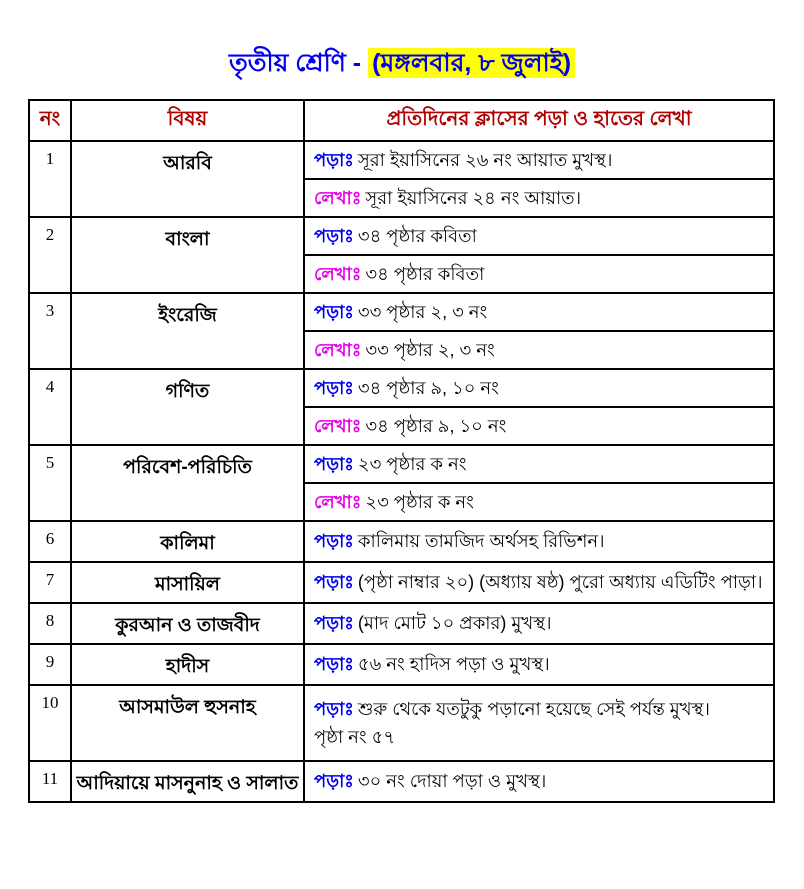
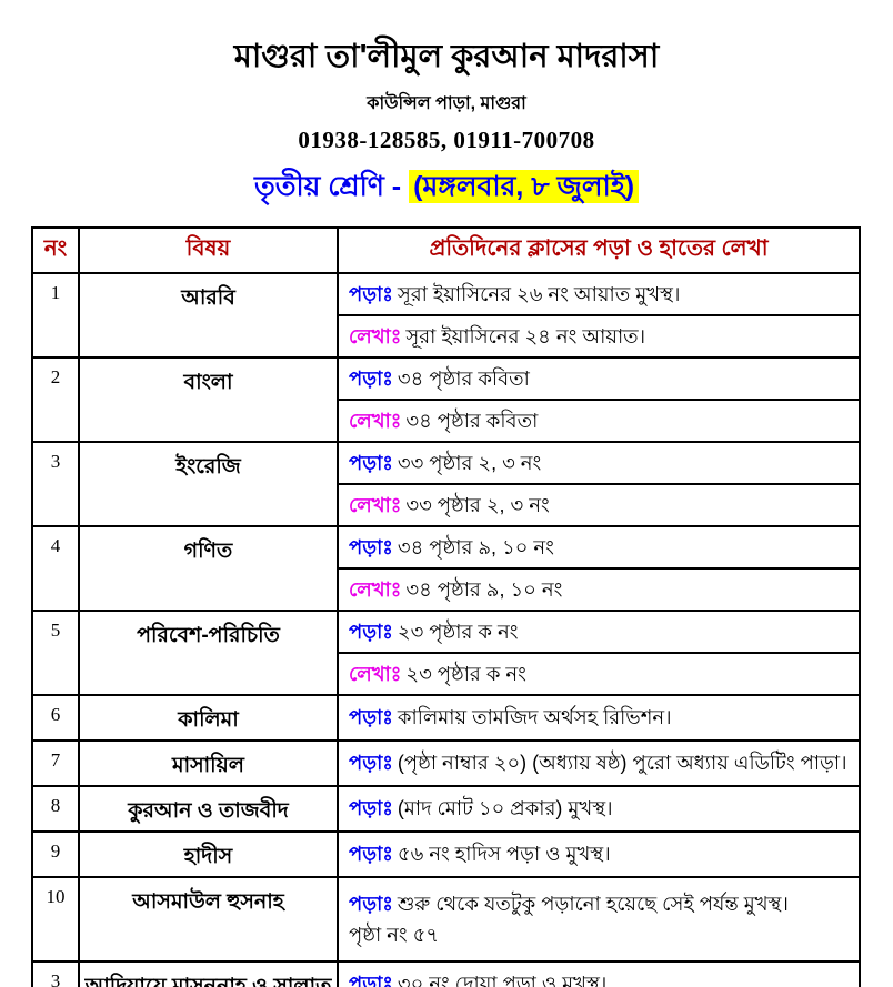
+ মাগুরা তা'লীমুল কুরআন মাদরাসা
+ কাউন্সিল পাড়া, মাগুরা
+ 01938-128585, 01911-700708
  তৃতীয় শ্রেণি - (মঙ্গলবার, ৮ জুলাই)
  নং	বিষয়	প্রতিদিনের ক্লাসের পড়া ও হাতের লেখা
  1	আরবি	পড়াঃ সূরা ইয়াসিনের ২৬ নং আয়াত মুখস্থ।
  লেখাঃ সূরা ইয়াসিনের ২৪ নং আয়াত।
  2	বাংলা	পড়াঃ ৩৪ পৃষ্ঠার কবিতা
  লেখাঃ ৩৪ পৃষ্ঠার কবিতা
  3	ইংরেজি	পড়াঃ ৩৩ পৃষ্ঠার ২, ৩ নং
  লেখাঃ ৩৩ পৃষ্ঠার ২, ৩ নং
  4	গণিত	পড়াঃ ৩৪ পৃষ্ঠার ৯, ১০ নং
  লেখাঃ ৩৪ পৃষ্ঠার ৯, ১০ নং
  5	পরিবেশ-পরিচিতি	পড়াঃ ২৩ পৃষ্ঠার ক নং
  লেখাঃ ২৩ পৃষ্ঠার ক নং
  6	কালিমা	পড়াঃ কালিমায় তামজিদ অর্থসহ রিভিশন।
  7	মাসায়িল	পড়াঃ (পৃষ্ঠা নাম্বার ২০) (অধ্যায় ষষ্ঠ) পুরো অধ্যায় এডিটিং পাড়া।
  8	কুরআন ও তাজবীদ	পড়াঃ (মাদ মোট ১০ প্রকার) মুখস্থ।
  9	হাদীস	পড়াঃ ৫৬ নং হাদিস পড়া ও মুখস্থ।
  10	আসমাউল হুসনাহ	পড়াঃ শুরু থেকে যতটুকু পড়ানো হয়েছে সেই পর্যন্ত মুখস্থ। পৃষ্ঠা নং ৫৭
- 11	আদিয়ায়ে মাসনুনাহ ও সালাত	পড়াঃ ৩০ নং দোয়া পড়া ও মুখস্থ।
+ 3	আদিয়ায়ে মাসনুনাহ ও সালাত	পড়াঃ ৩০ নং দোয়া পড়া ও মুখস্থ।
